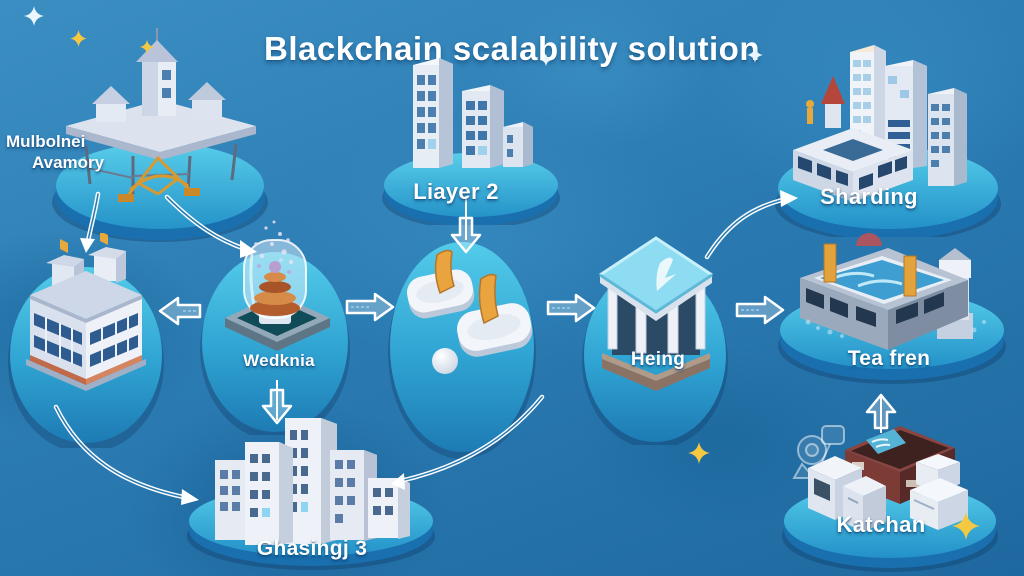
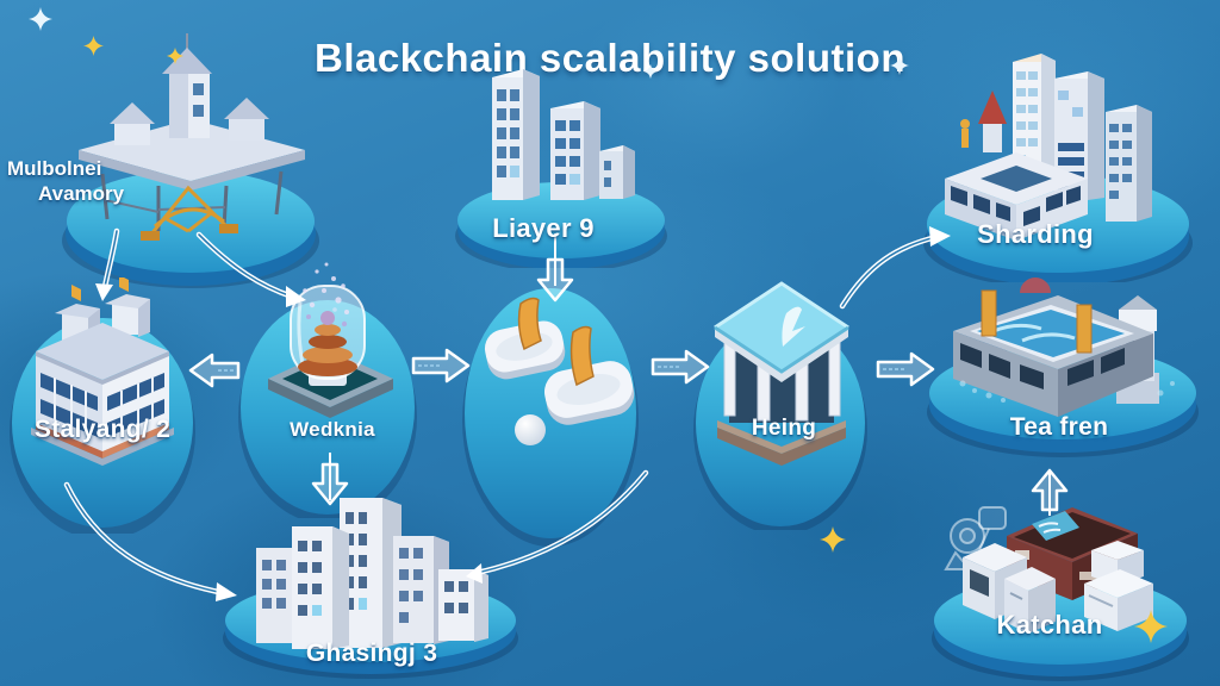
  Blackchain scalability solution
  Mulbolnei
  Avamory
- Liayer 2
+ Liayer 9
  Sharding
+ Stalyang/ 2
  Wedknia
  Heing
  Tea fren
  Ghasingj 3
  Katchan
